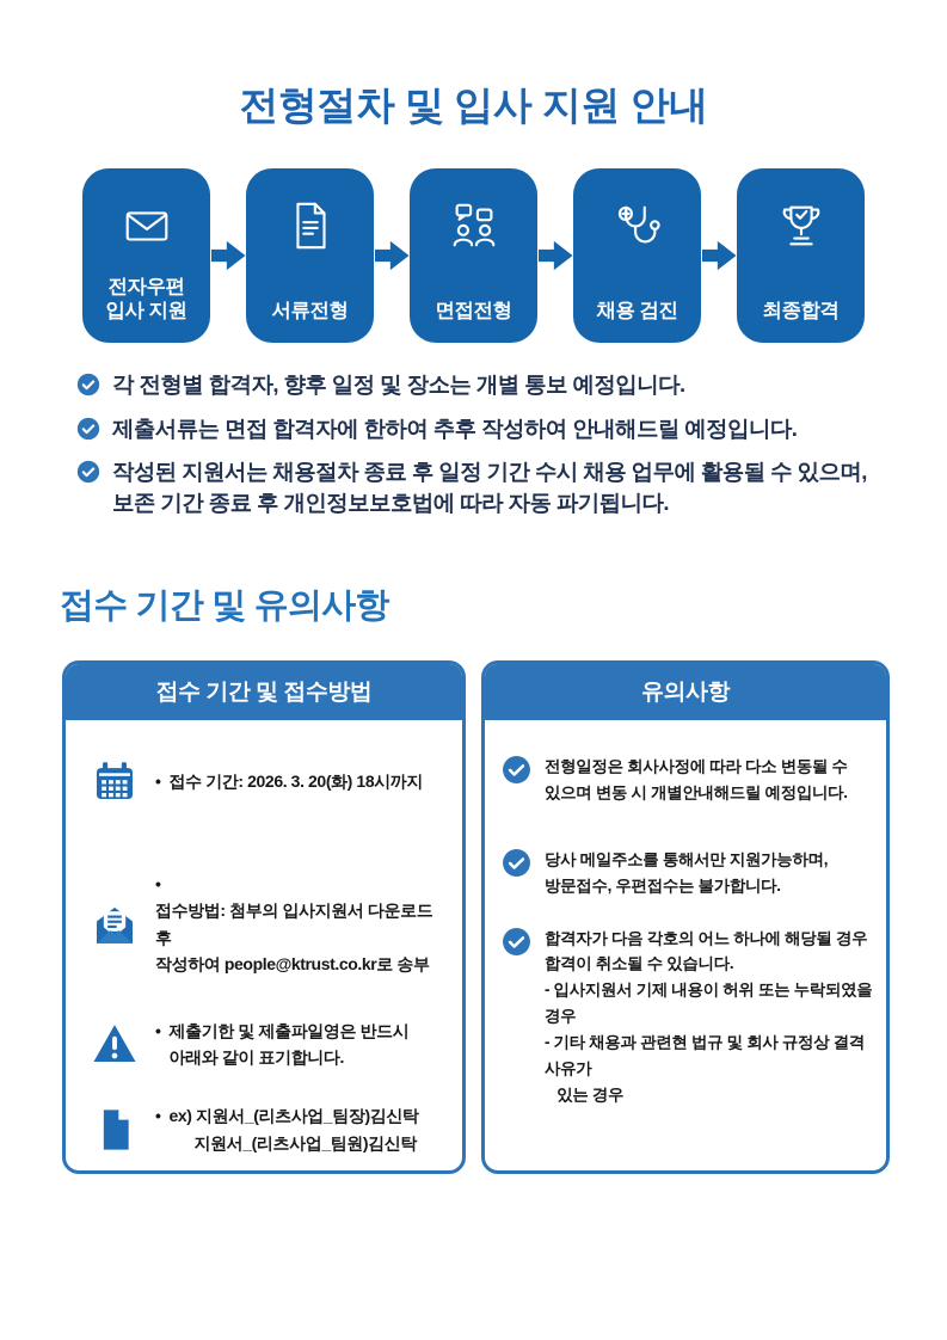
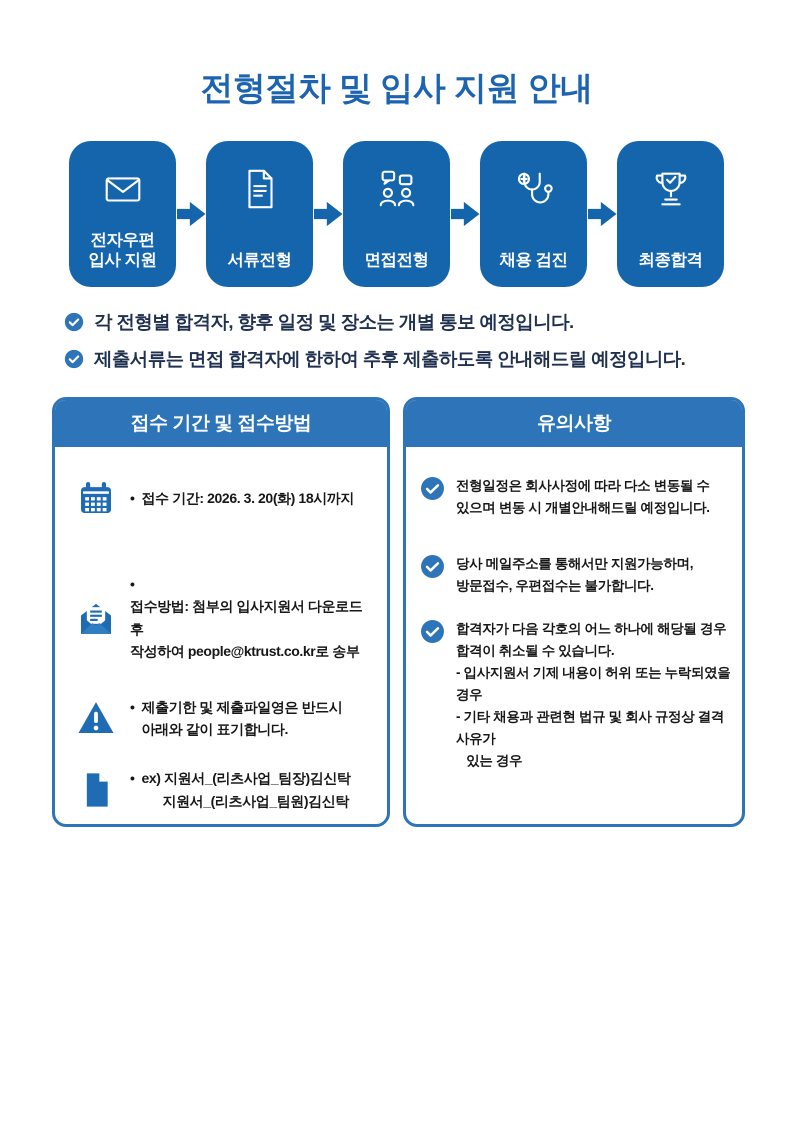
  전형절차 및 입사 지원 안내
  전자우편
  입사 지원
  서류전형
  면접전형
  채용 검진
  최종합격
  각 전형별 합격자, 향후 일정 및 장소는 개별 통보 예정입니다.
- 제출서류는 면접 합격자에 한하여 추후 작성하여 안내해드릴 예정입니다.
+ 제출서류는 면접 합격자에 한하여 추후 제출하도록 안내해드릴 예정입니다.
- 작성된 지원서는 채용절차 종료 후 일정 기간 수시 채용 업무에 활용될 수 있으며,
- 보존 기간 종료 후 개인정보보호법에 따라 자동 파기됩니다.
- 접수 기간 및 유의사항
  접수 기간 및 접수방법
  • 접수 기간: 2026. 3. 20(화) 18시까지
  •접수방법: 첨부의 입사지원서 다운로드 후
  작성하여 people@ktrust.co.kr로 송부
  • 제출기한 및 제출파일영은 반드시
  아래와 같이 표기합니다.
  • ex) 지원서_(리츠사업_팀장)김신탁
  지원서_(리츠사업_팀원)김신탁
  유의사항
  전형일정은 회사사정에 따라 다소 변동될 수
  있으며 변동 시 개별안내해드릴 예정입니다.
  당사 메일주소를 통해서만 지원가능하며,
  방문접수, 우편접수는 불가합니다.
  합격자가 다음 각호의 어느 하나에 해당될 경우
  합격이 취소될 수 있습니다.
  - 입사지원서 기제 내용이 허위 또는 누락되였을 경우
  - 기타 채용과 관련현 법규 및 회사 규정상 결격 사유가
  있는 경우
